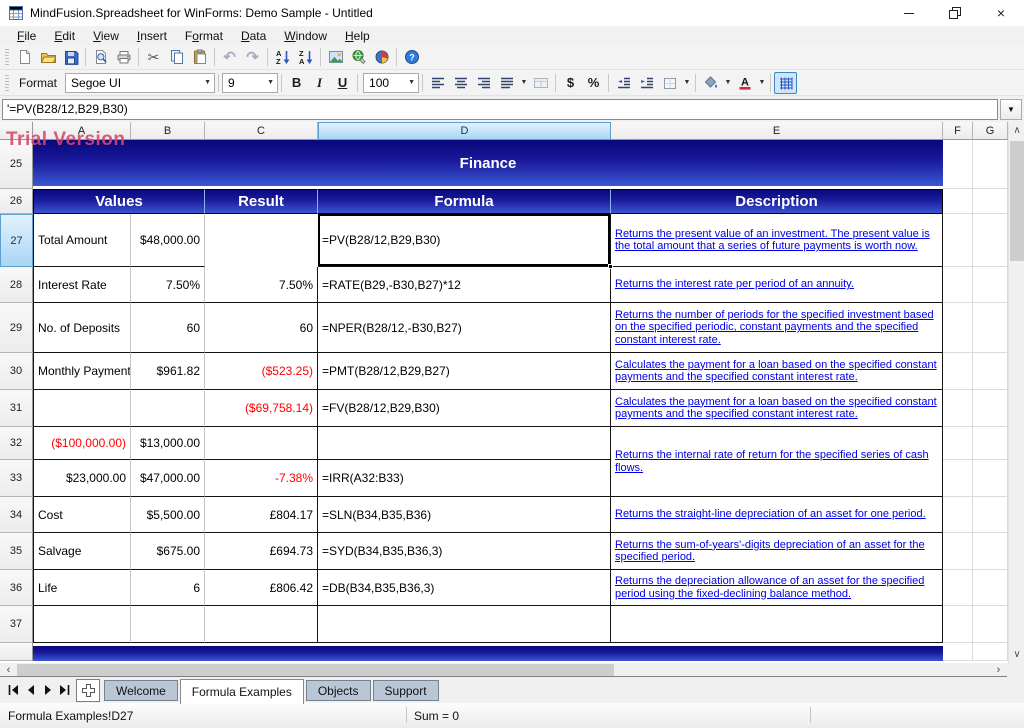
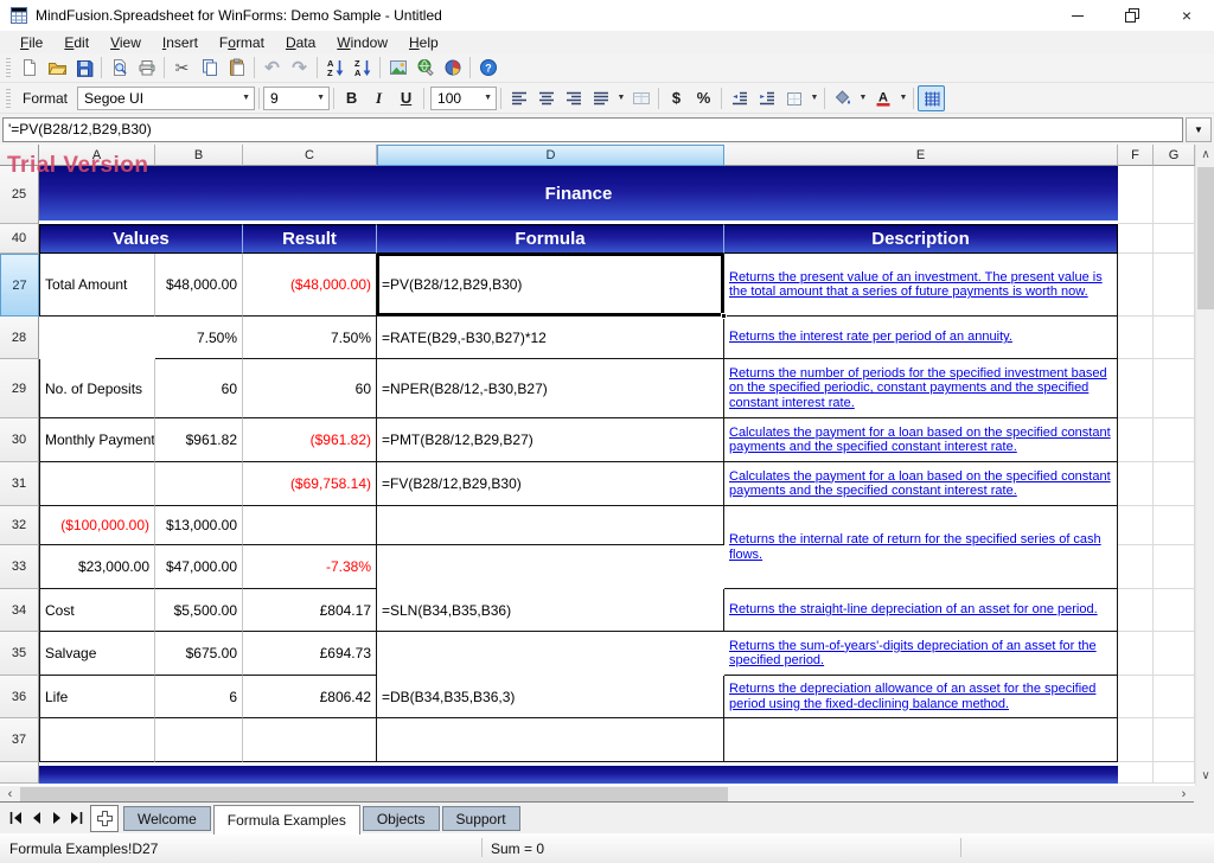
  MindFusion.Spreadsheet for WinForms: Demo Sample - Untitled
  ×
  File
  Edit
  View
  Insert
  Format
  Data
  Window
  Help
  ✂
  ↶
  ↷
  A
  Z
  Z
  A
  ?
  Format
  Segoe UI
  9
  B
  I
  U
  100
  $
  %
  A
  '=PV(B28/12,B29,B30)
  ▼
  A
  B
  C
  D
  E
  F
  G
  25
  Finance
- 26
+ 40
  Values
  Result
  Formula
  Description
  27
  Total Amount
  $48,000.00
+ ($48,000.00)
  =PV(B28/12,B29,B30)
  Returns the present value of an investment. The present value is the total amount that a series of future payments is worth now.
  28
- Interest Rate
  7.50%
  7.50%
  =RATE(B29,-B30,B27)*12
  Returns the interest rate per period of an annuity.
  29
  No. of Deposits
  60
  60
  =NPER(B28/12,-B30,B27)
  Returns the number of periods for the specified investment based on the specified periodic, constant payments and the specified constant interest rate.
  30
  Monthly Payment
  $961.82
- ($523.25)
+ ($961.82)
  =PMT(B28/12,B29,B27)
  Calculates the payment for a loan based on the specified constant payments and the specified constant interest rate.
  31
  ($69,758.14)
  =FV(B28/12,B29,B30)
  Calculates the payment for a loan based on the specified constant payments and the specified constant interest rate.
  32
  ($100,000.00)
  $13,000.00
  Returns the internal rate of return for the specified series of cash flows.
  33
  $23,000.00
  $47,000.00
  -7.38%
- =IRR(A32:B33)
  34
  Cost
  $5,500.00
  £804.17
  =SLN(B34,B35,B36)
  Returns the straight-line depreciation of an asset for one period.
  35
  Salvage
  $675.00
  £694.73
- =SYD(B34,B35,B36,3)
  Returns the sum-of-years'-digits depreciation of an asset for the specified period.
  36
  Life
  6
  £806.42
  =DB(B34,B35,B36,3)
  Returns the depreciation allowance of an asset for the specified period using the fixed-declining balance method.
  37
  Trial Version
  ∧
  ∨
  ‹
  ›
  Welcome
  Formula Examples
  Objects
  Support
  Formula Examples!D27
  Sum = 0
